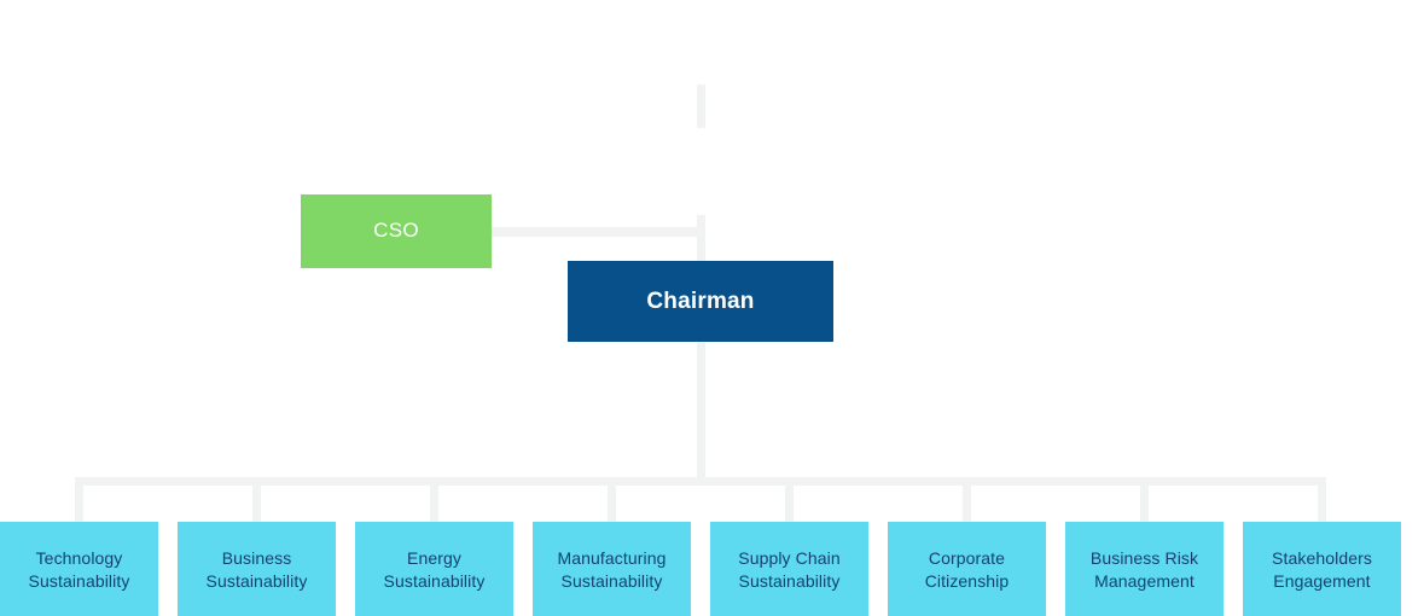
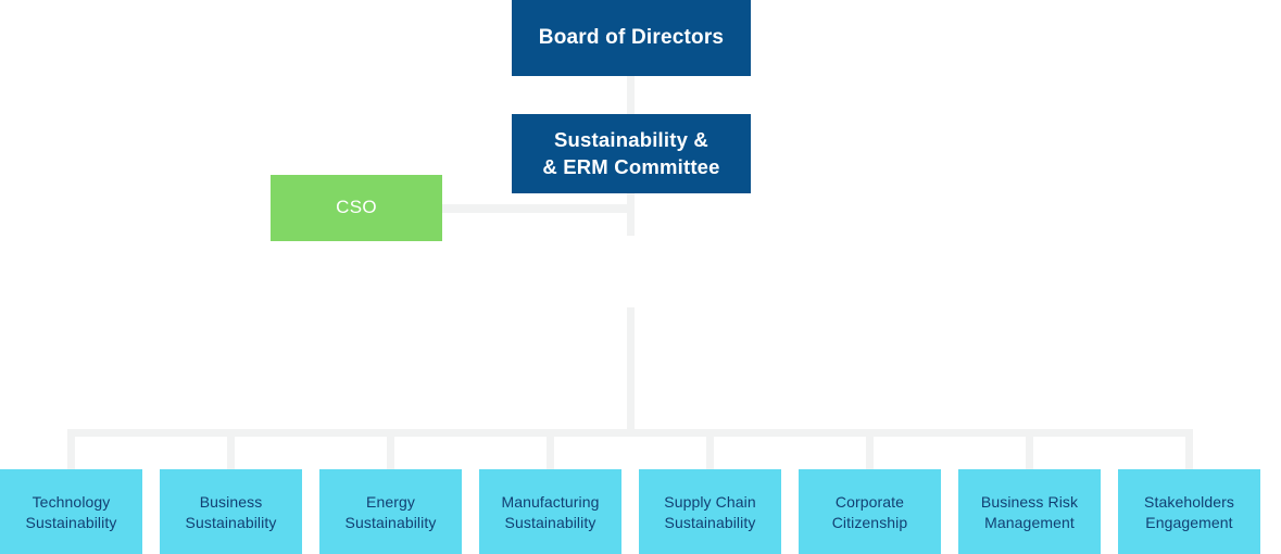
+ Board of Directors
+ Sustainability &
+ & ERM Committee
  CSO
- Chairman
  Technology
  Sustainability
  Business
  Sustainability
  Energy
  Sustainability
  Manufacturing
  Sustainability
  Supply Chain
  Sustainability
  Corporate
  Citizenship
  Business Risk
  Management
  Stakeholders
  Engagement
